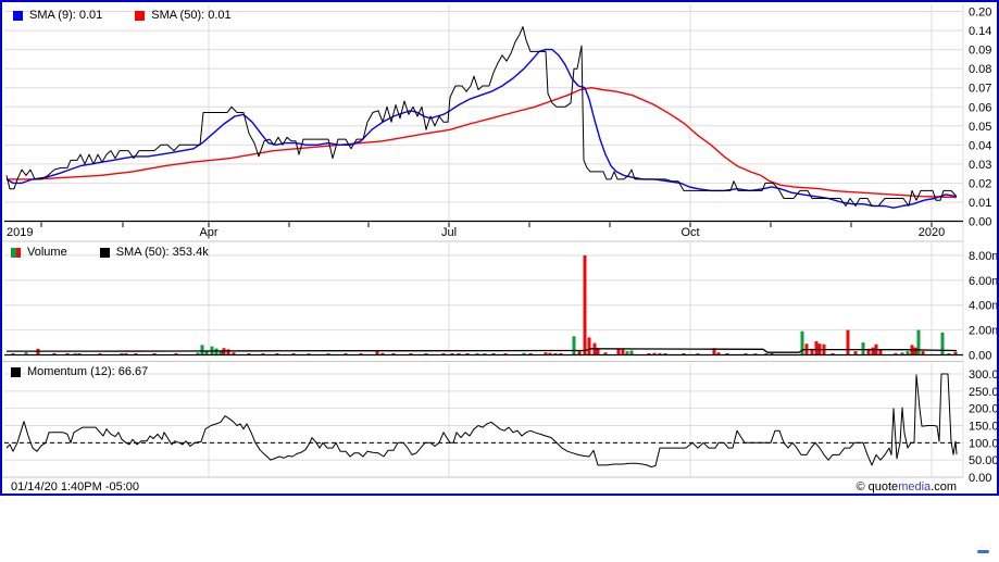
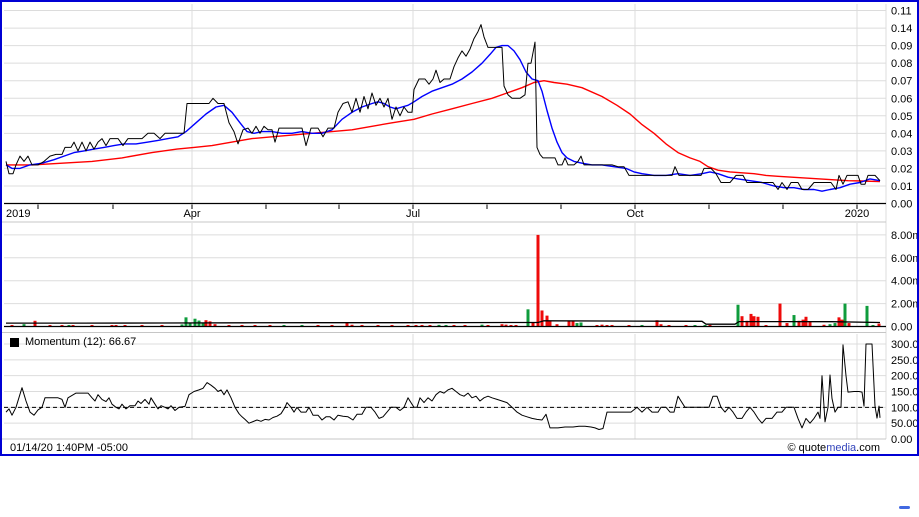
  0.00
  0.01
  0.02
  0.03
  0.04
  0.05
  0.06
  0.07
  0.08
  0.09
  0.14
- 0.20
+ 0.11
  0.00
  2.00m
  4.00m
  6.00m
  8.00m
  0.00
  50.00
  100.0
  150.0
  200.0
  250.0
  300.0
  2019
  Apr
  Jul
  Oct
  2020
- SMA (9): 0.01
- SMA (50): 0.01
- Volume
- SMA (50): 353.4k
  Momentum (12): 66.67
  01/14/20 1:40PM -05:00
  © quotemedia.com
